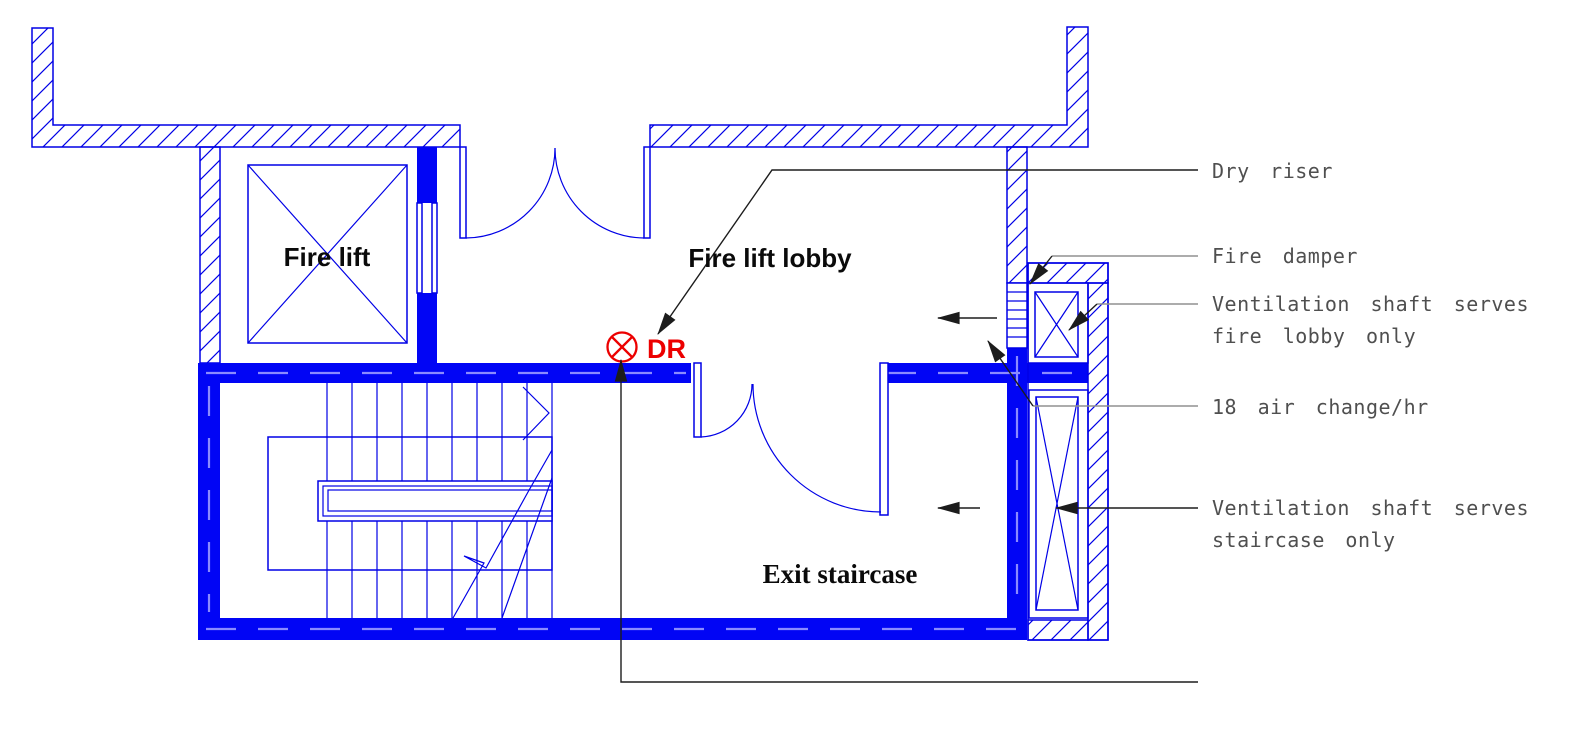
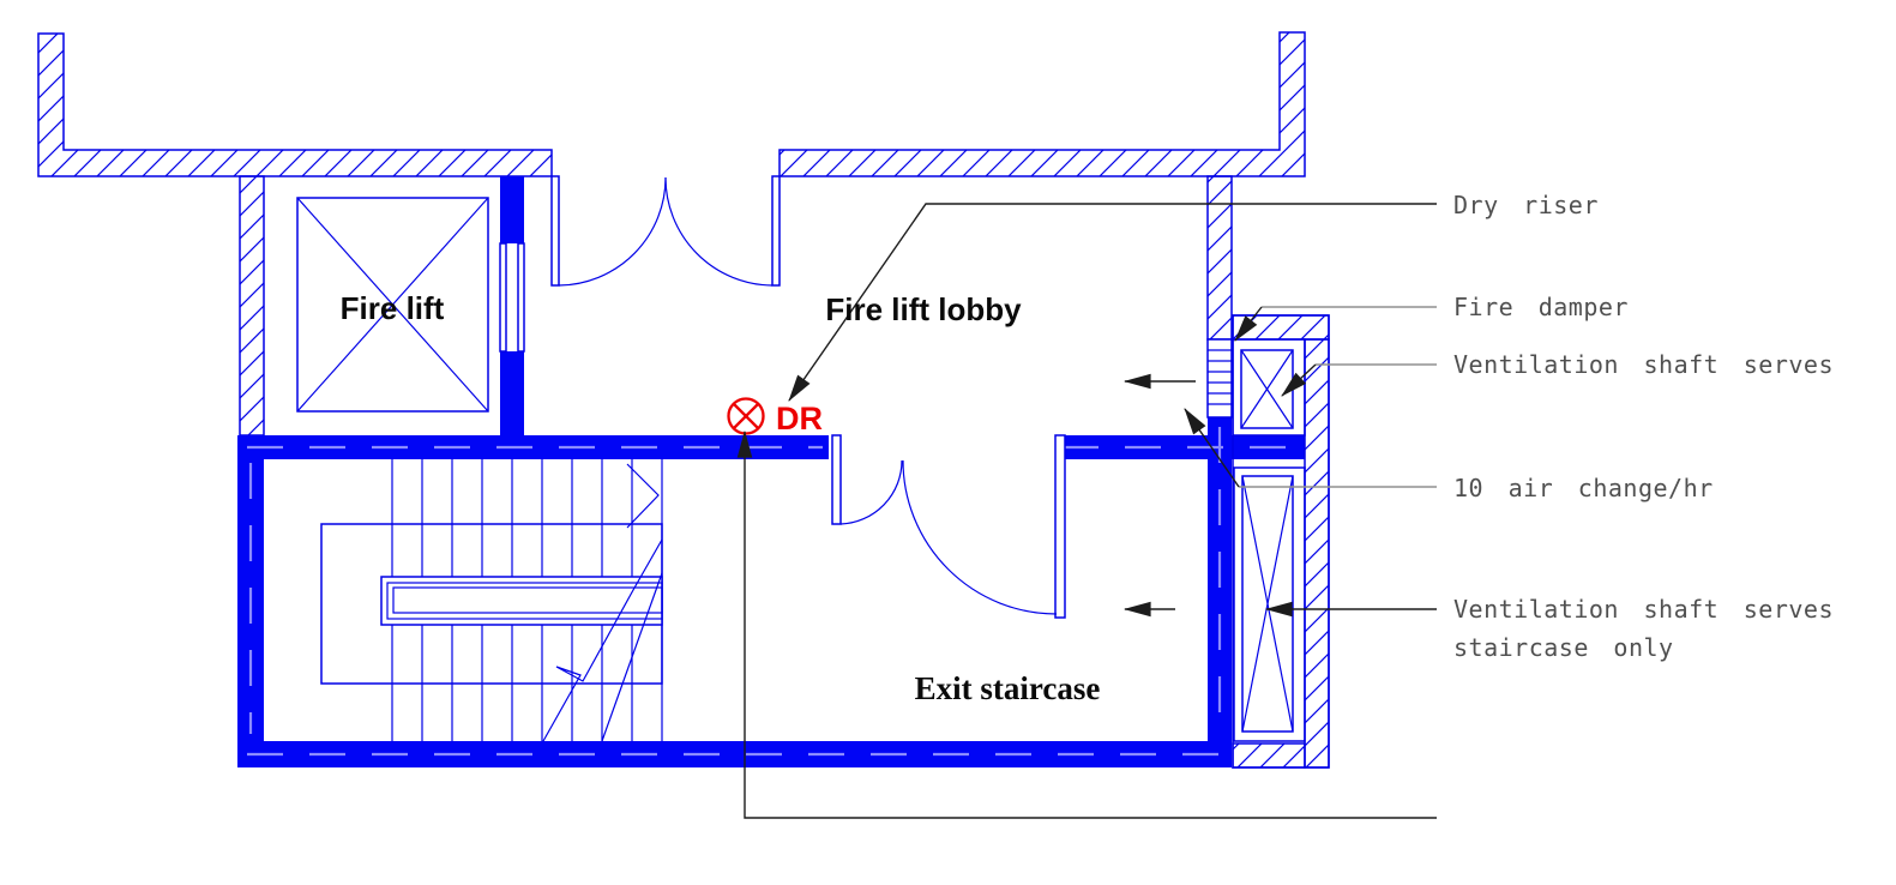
  Fire lift
  Fire lift lobby
  Exit staircase
  DR
  Dry riser
  Fire damper
  Ventilation shaft serves
- fire lobby only
- 18 air change/hr
+ 10 air change/hr
  Ventilation shaft serves
  staircase only
